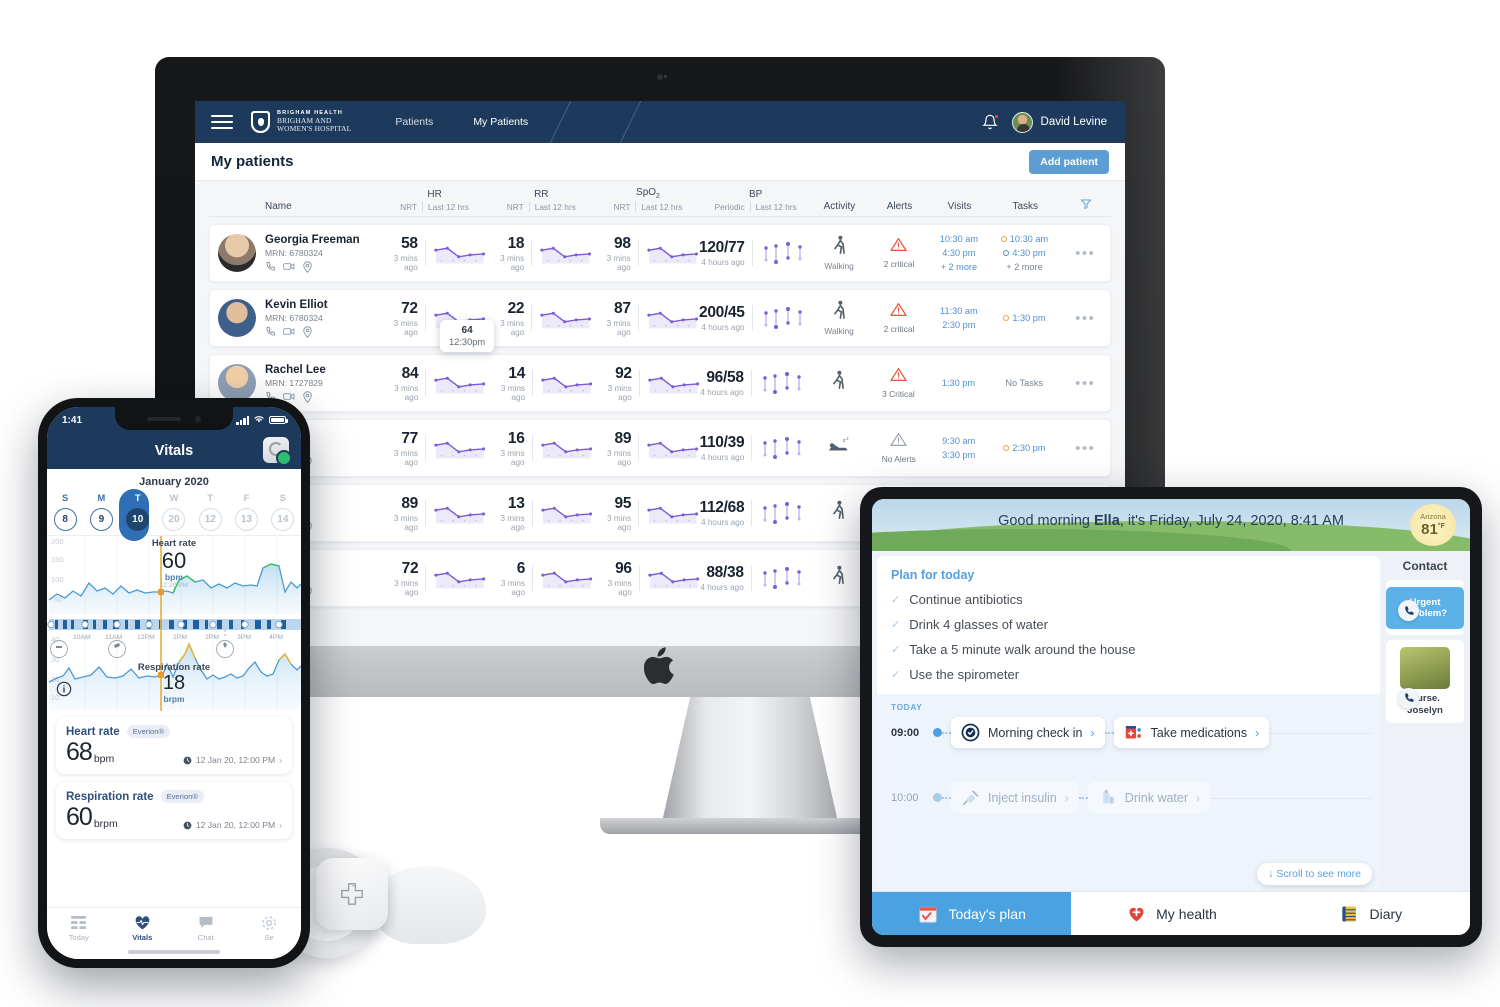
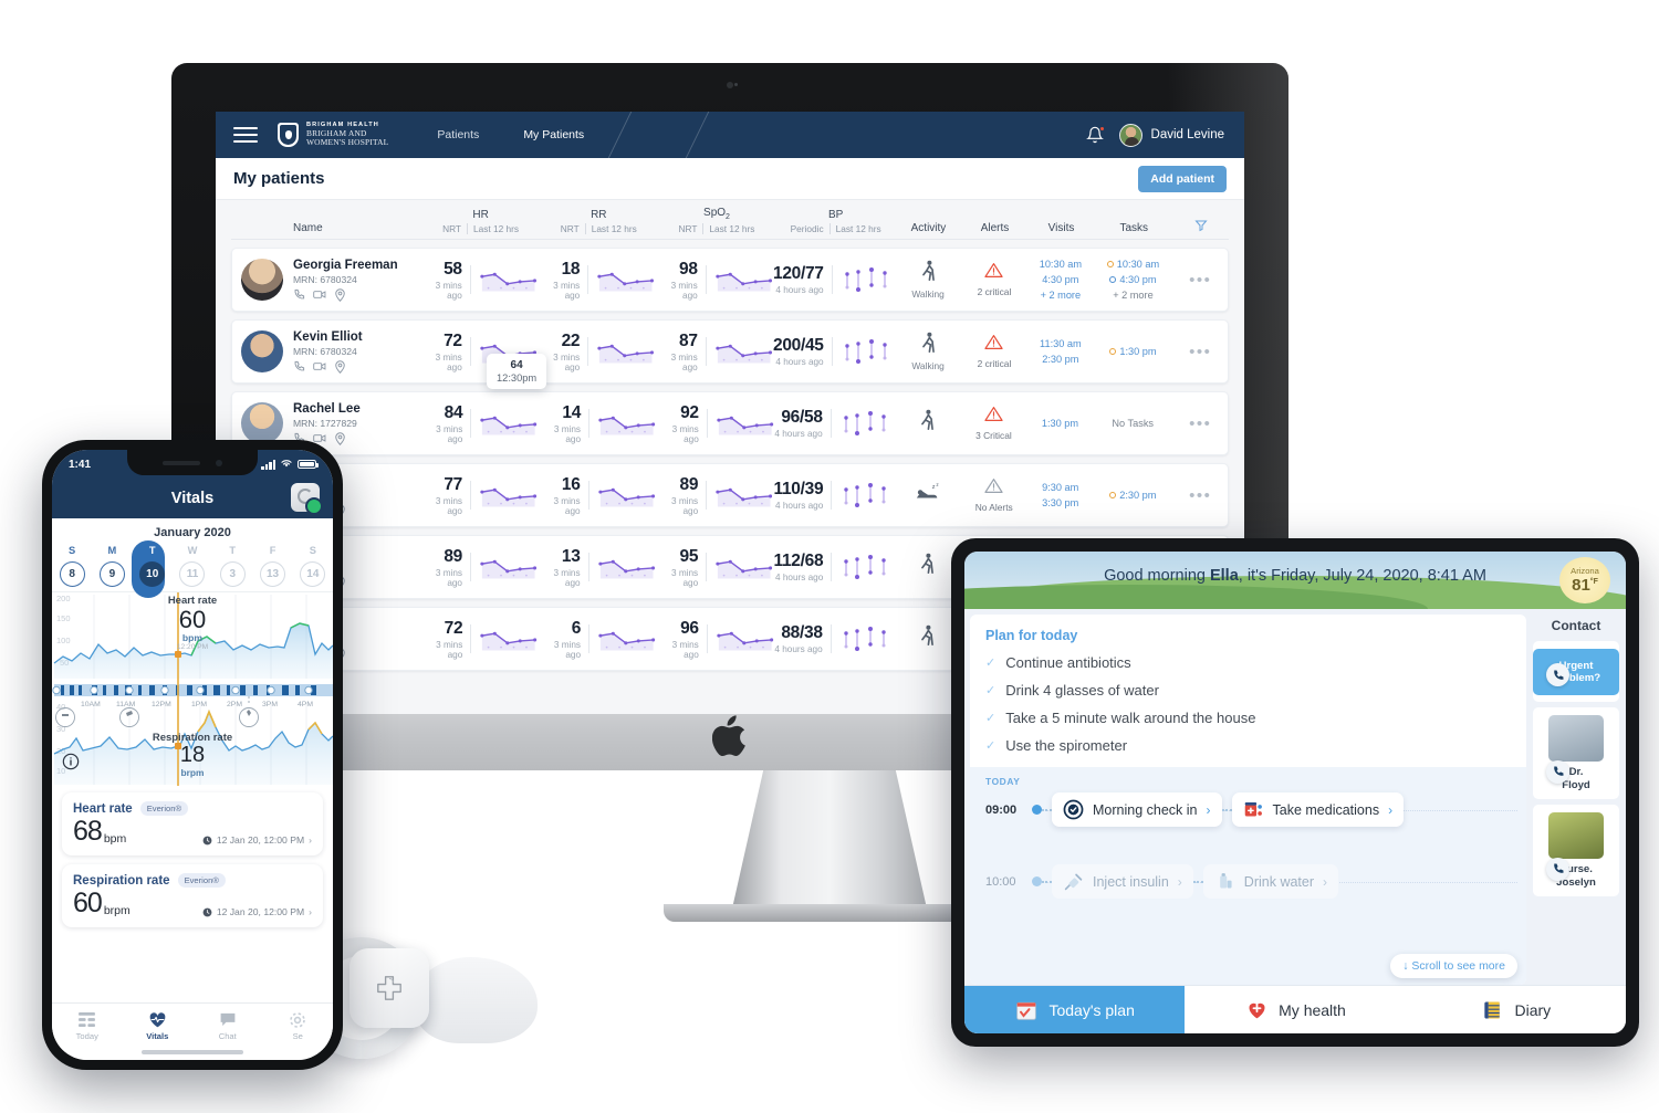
  BRIGHAM AND
  WOMEN'S HOSPITAL
  Patients
  My Patients
  David Levine
  My patients
  Add patient
  Name
  HR
  NRT Last 12 hrs
  RR
  NRT Last 12 hrs
  SpO
  NRT Last 12 hrs
  BP
  Periodic Last 12 hrs
  Activity
  Alerts
  Visits
  Tasks
  Georgia Freeman
  MRN: 6780324
  58
  3 mins ago
  18
  3 mins ago
  98
  3 mins ago
  120/77
  4 hours ago
  Walking
  2 critical
  10:30 am
  4:30 pm
  + 2 more
  10:30 am
  4:30 pm
  + 2 more
  •••
  Kevin Elliot
  MRN: 6780324
  72
  3 mins ago
  22
  3 mins ago
  87
  3 mins ago
  200/45
  4 hours ago
  Walking
  2 critical
  11:30 am
  2:30 pm
  1:30 pm
  •••
  Rachel Lee
  MRN: 1727829
  84
  3 mins ago
  14
  3 mins ago
  92
  3 mins ago
  96/58
  4 hours ago
  3 Critical
  1:30 pm
  No Tasks
  •••
  77
  3 mins ago
  16
  3 mins ago
  89
  3 mins ago
  110/39
  4 hours ago
  No Alerts
  9:30 am
  3:30 pm
  2:30 pm
  •••
  89
  3 mins ago
  13
  3 mins ago
  95
  3 mins ago
  112/68
  4 hours ago
  72
  3 mins ago
  6
  3 mins ago
  96
  3 mins ago
  88/38
  4 hours ago
  64
  12:30pm
  Good morning Ella, it's Friday, July 24, 2020, 8:41 AM
  Arizona
  Plan for today
  ✓
  Continue antibiotics
  ✓
  Drink 4 glasses of water
  ✓
  Take a 5 minute walk around the house
  ✓
  Use the spirometer
  TODAY
  09:00
  Morning check in
  ›
  Take medications
  ›
  10:00
  Inject insulin
  ›
  Drink water
  ›
  ↓ Scroll to see more
  Contact
  rgent
+ Dr.
+ Floyd
  urse.
  Joselyn
  Today's plan
  My health
  Diary
  1:41
  Vitals
  January 2020
  S
  8
  M
  9
  T
  10
  W
- 20
+ 11
  T
- 12
+ 3
  F
  13
  S
  14
  200
  150
  100
  40
  30
  Heart rate
  60
  bpm
  Respiration rate
  18
  brpm
  Heart rate
  Everion®
  68
  bpm
  12 Jan 20, 12:00 PM
  ›
  Respiration rate
  Everion®
  60
  brpm
  12 Jan 20, 12:00 PM
  ›
  Today
  Vitals
  Chat
  Se
